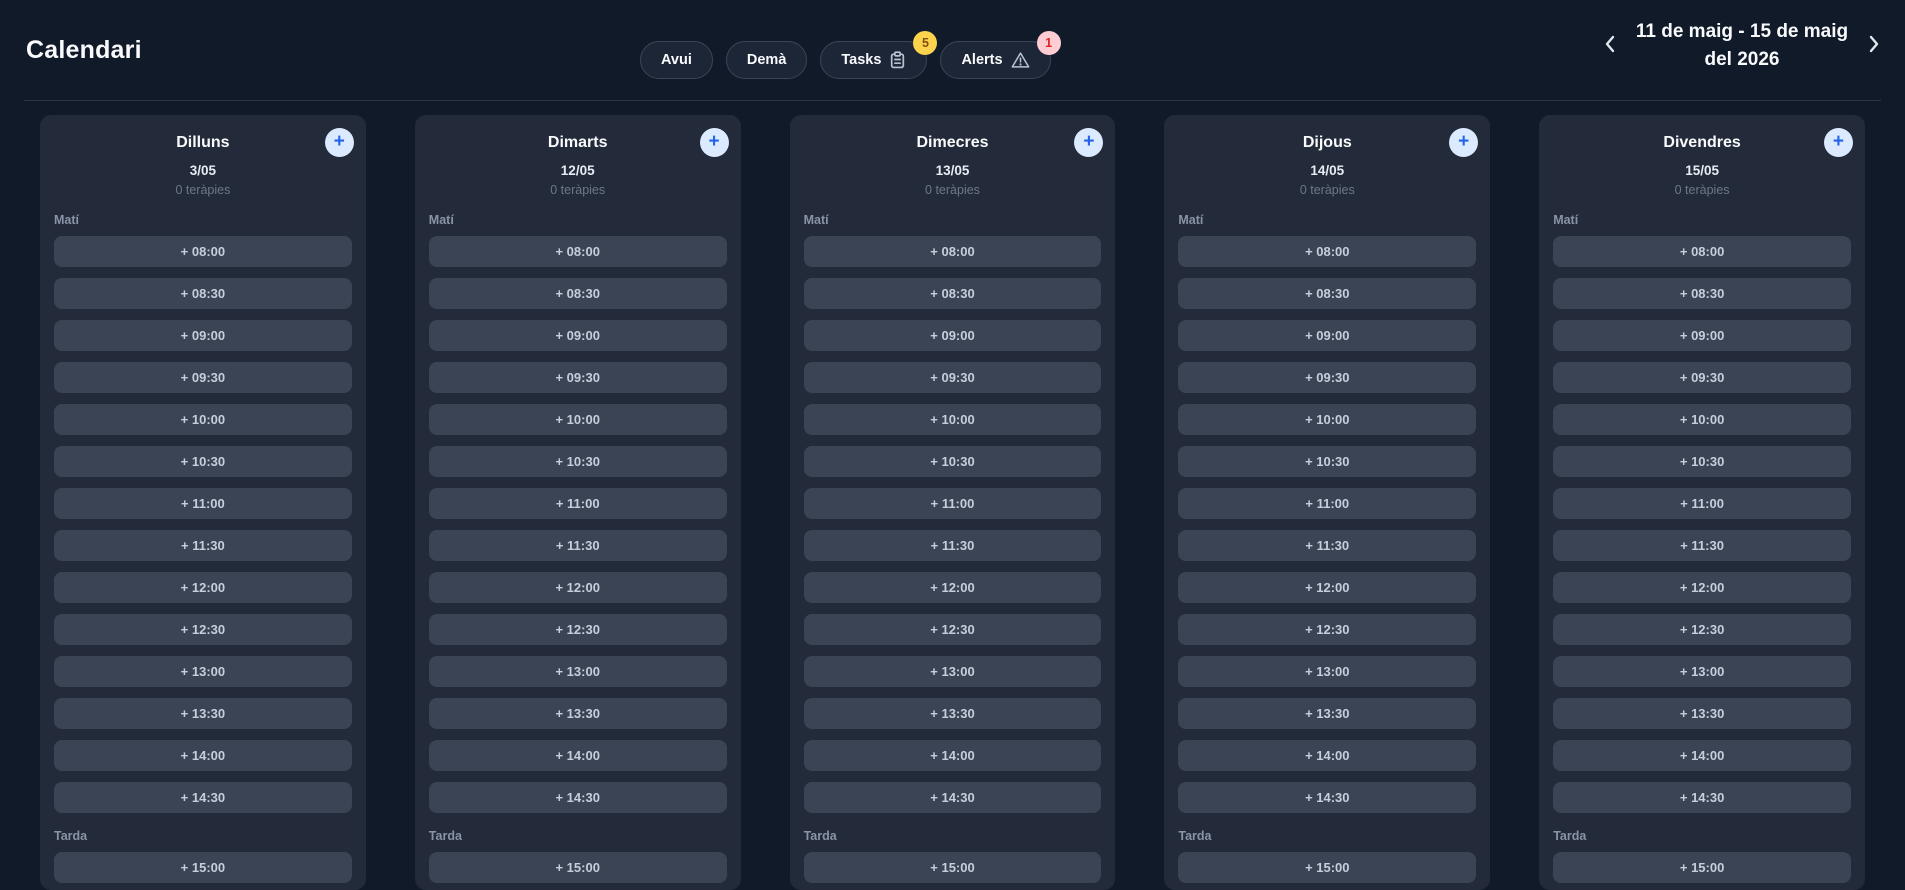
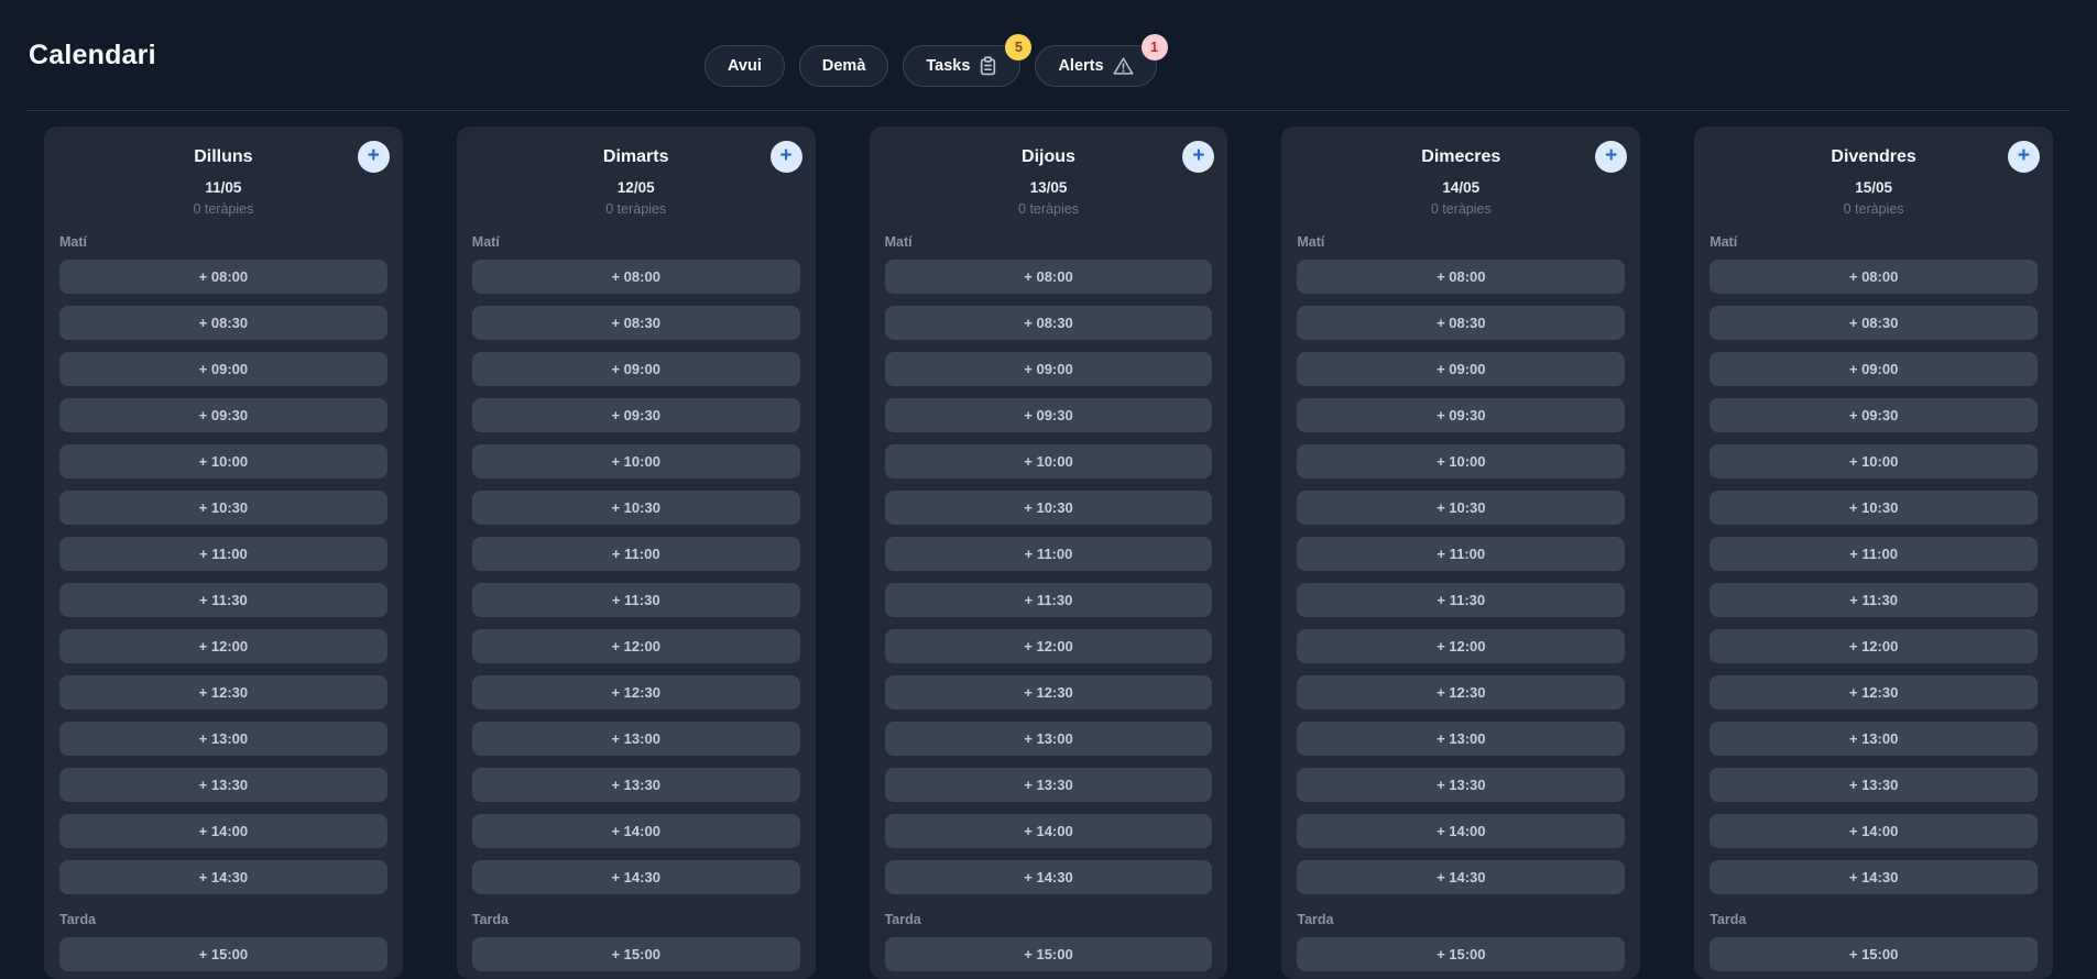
  Calendari
  Avui
  Demà
  Tasks
  5
  Alerts
  1
- 11 de maig - 15 de maig del 2026
  Dilluns
  +
- 3/05
+ 11/05
  0 teràpies
  Matí
  + 08:00
  + 08:30
  + 09:00
  + 09:30
  + 10:00
  + 10:30
  + 11:00
  + 11:30
  + 12:00
  + 12:30
  + 13:00
  + 13:30
  + 14:00
  + 14:30
  Tarda
  + 15:00
  Dimarts
  +
  12/05
  0 teràpies
  Matí
  + 08:00
  + 08:30
  + 09:00
  + 09:30
  + 10:00
  + 10:30
  + 11:00
  + 11:30
  + 12:00
  + 12:30
  + 13:00
  + 13:30
  + 14:00
  + 14:30
  Tarda
  + 15:00
- Dimecres
+ Dijous
  +
  13/05
  0 teràpies
  Matí
  + 08:00
  + 08:30
  + 09:00
  + 09:30
  + 10:00
  + 10:30
  + 11:00
  + 11:30
  + 12:00
  + 12:30
  + 13:00
  + 13:30
  + 14:00
  + 14:30
  Tarda
  + 15:00
- Dijous
+ Dimecres
  +
  14/05
  0 teràpies
  Matí
  + 08:00
  + 08:30
  + 09:00
  + 09:30
  + 10:00
  + 10:30
  + 11:00
  + 11:30
  + 12:00
  + 12:30
  + 13:00
  + 13:30
  + 14:00
  + 14:30
  Tarda
  + 15:00
  Divendres
  +
  15/05
  0 teràpies
  Matí
  + 08:00
  + 08:30
  + 09:00
  + 09:30
  + 10:00
  + 10:30
  + 11:00
  + 11:30
  + 12:00
  + 12:30
  + 13:00
  + 13:30
  + 14:00
  + 14:30
  Tarda
  + 15:00
